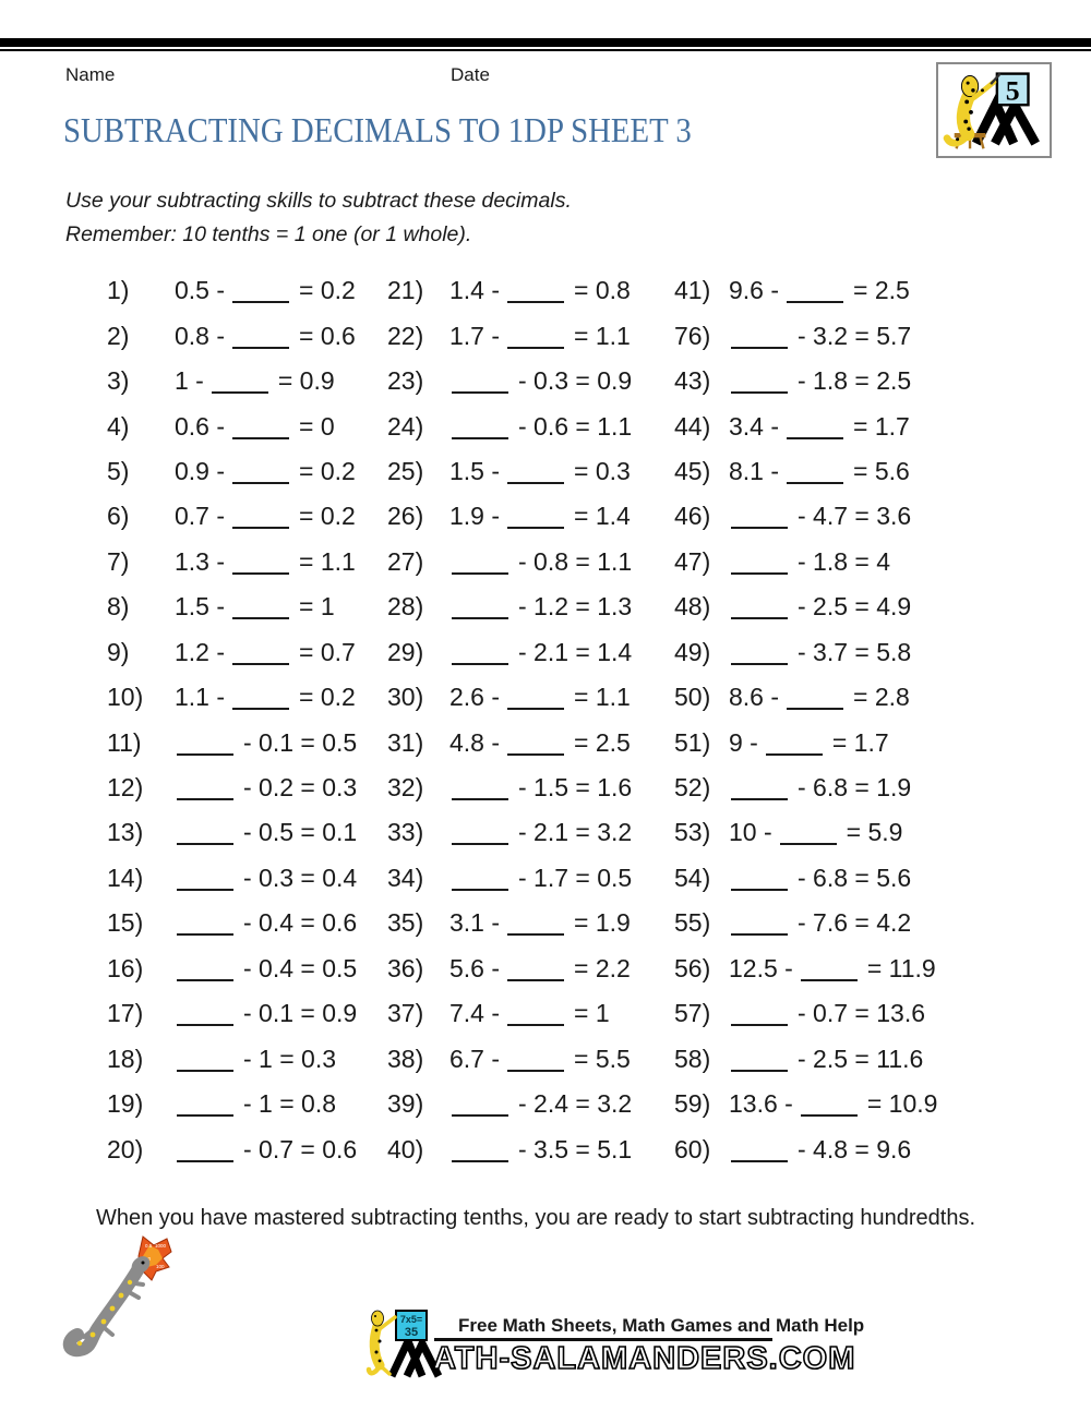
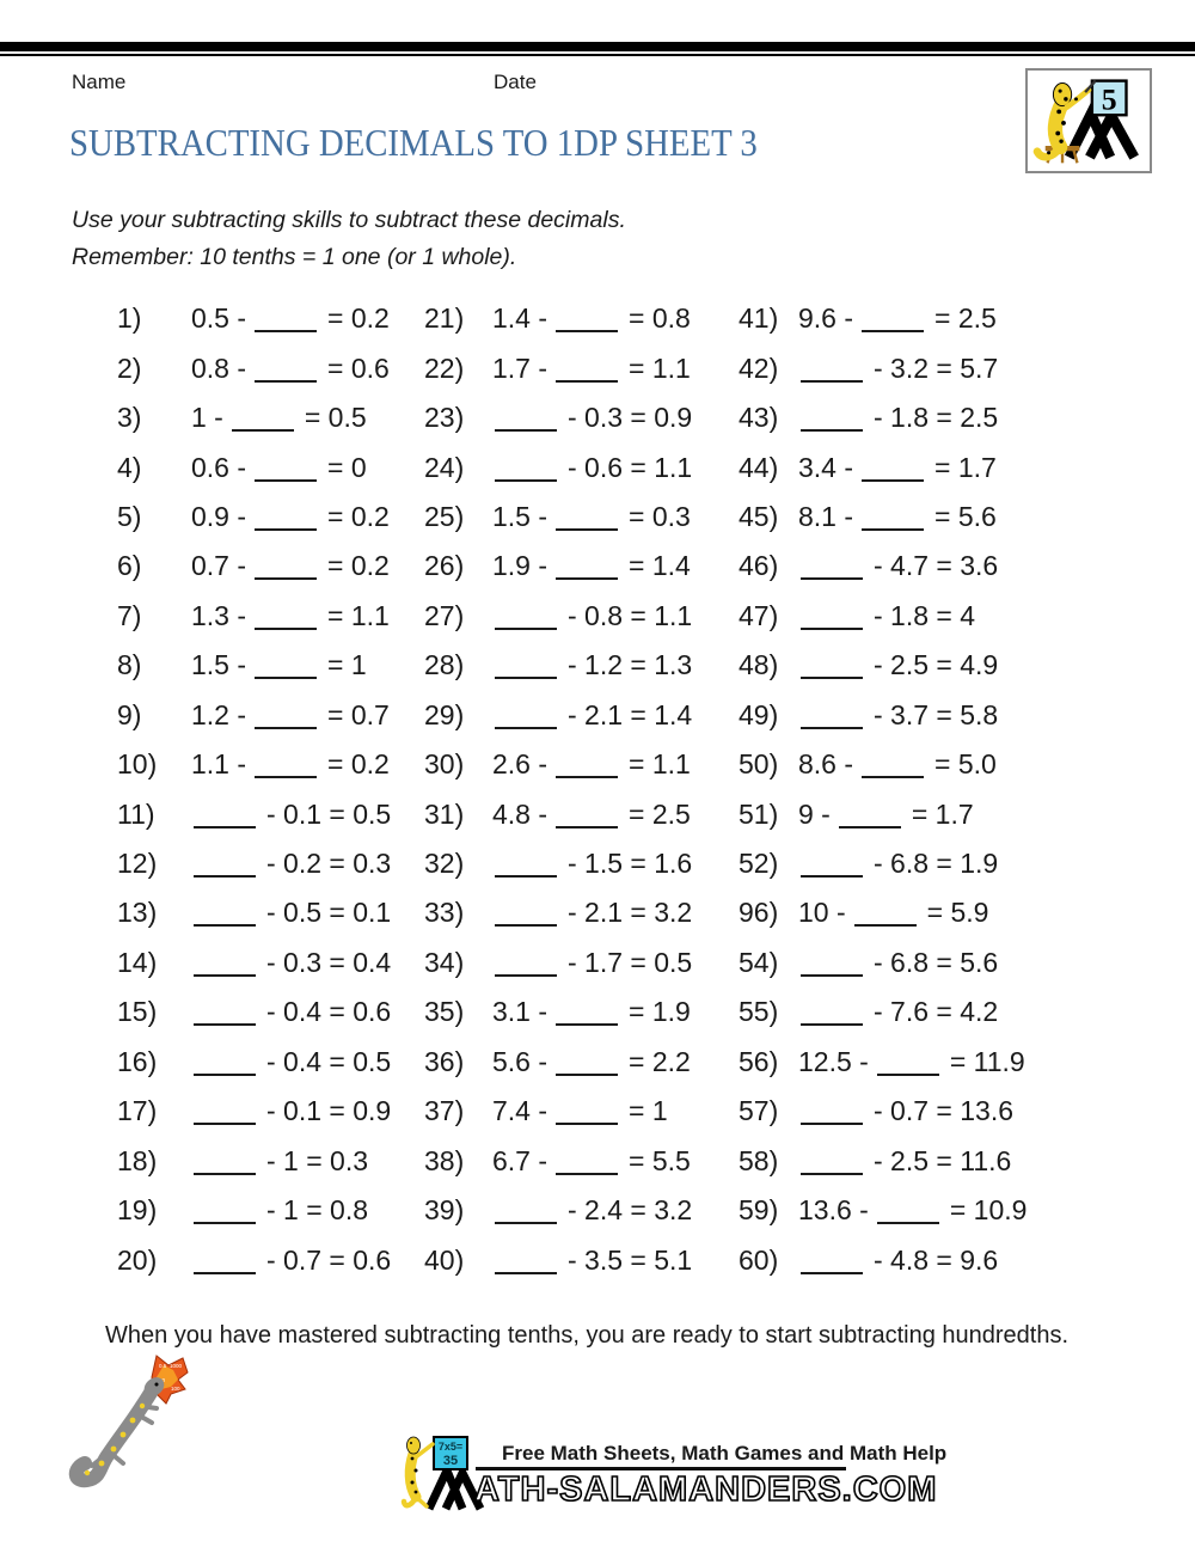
  Name
  Date
  5
  SUBTRACTING DECIMALS TO 1DP SHEET 3
  Use your subtracting skills to subtract these decimals.
  Remember: 10 tenths = 1 one (or 1 whole).
  1)
  0.5 - = 0.2
  2)
  0.8 - = 0.6
  3)
- 1 - = 0.9
+ 1 - = 0.5
  4)
  0.6 - = 0
  5)
  0.9 - = 0.2
  6)
  0.7 - = 0.2
  7)
  1.3 - = 1.1
  8)
  1.5 - = 1
  9)
  1.2 - = 0.7
  10)
  1.1 - = 0.2
  11)
  - 0.1 = 0.5
  12)
  - 0.2 = 0.3
  13)
  - 0.5 = 0.1
  14)
  - 0.3 = 0.4
  15)
  - 0.4 = 0.6
  16)
  - 0.4 = 0.5
  17)
  - 0.1 = 0.9
  18)
  - 1 = 0.3
  19)
  - 1 = 0.8
  20)
  - 0.7 = 0.6
  21)
  1.4 - = 0.8
  22)
  1.7 - = 1.1
  23)
  - 0.3 = 0.9
  24)
  - 0.6 = 1.1
  25)
  1.5 - = 0.3
  26)
  1.9 - = 1.4
  27)
  - 0.8 = 1.1
  28)
  - 1.2 = 1.3
  29)
  - 2.1 = 1.4
  30)
  2.6 - = 1.1
  31)
  4.8 - = 2.5
  32)
  - 1.5 = 1.6
  33)
  - 2.1 = 3.2
  34)
  - 1.7 = 0.5
  35)
  3.1 - = 1.9
  36)
  5.6 - = 2.2
  37)
  7.4 - = 1
  38)
  6.7 - = 5.5
  39)
  - 2.4 = 3.2
  40)
  - 3.5 = 5.1
  41)
  9.6 - = 2.5
- 76)
+ 42)
  - 3.2 = 5.7
  43)
  - 1.8 = 2.5
  44)
  3.4 - = 1.7
  45)
  8.1 - = 5.6
  46)
  - 4.7 = 3.6
  47)
  - 1.8 = 4
  48)
  - 2.5 = 4.9
  49)
  - 3.7 = 5.8
  50)
- 8.6 - = 2.8
+ 8.6 - = 5.0
  51)
  9 - = 1.7
  52)
  - 6.8 = 1.9
- 53)
+ 96)
  10 - = 5.9
  54)
  - 6.8 = 5.6
  55)
  - 7.6 = 4.2
  56)
  12.5 - = 11.9
  57)
  - 0.7 = 13.6
  58)
  - 2.5 = 11.6
  59)
  13.6 - = 10.9
  60)
  - 4.8 = 9.6
  When you have mastered subtracting tenths, you are ready to start subtracting hundredths.
  7x5=
  35
  Free Math Sheets, Math Games and Math Help
  ATH-SALAMANDERS.COM
